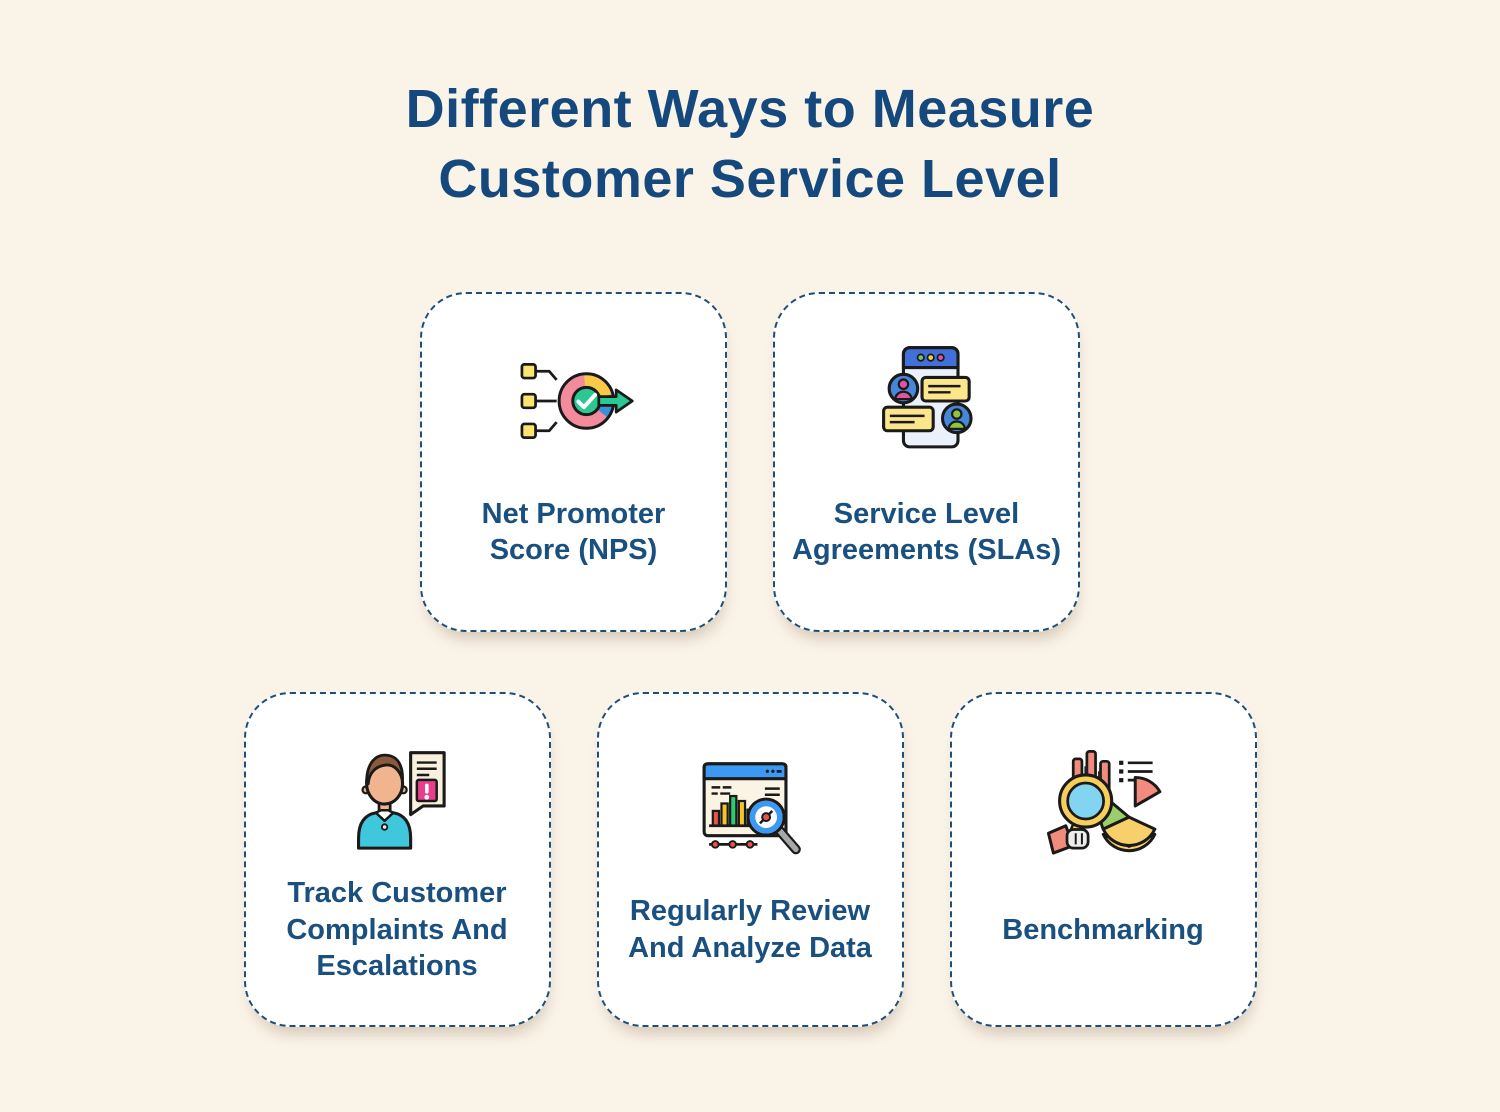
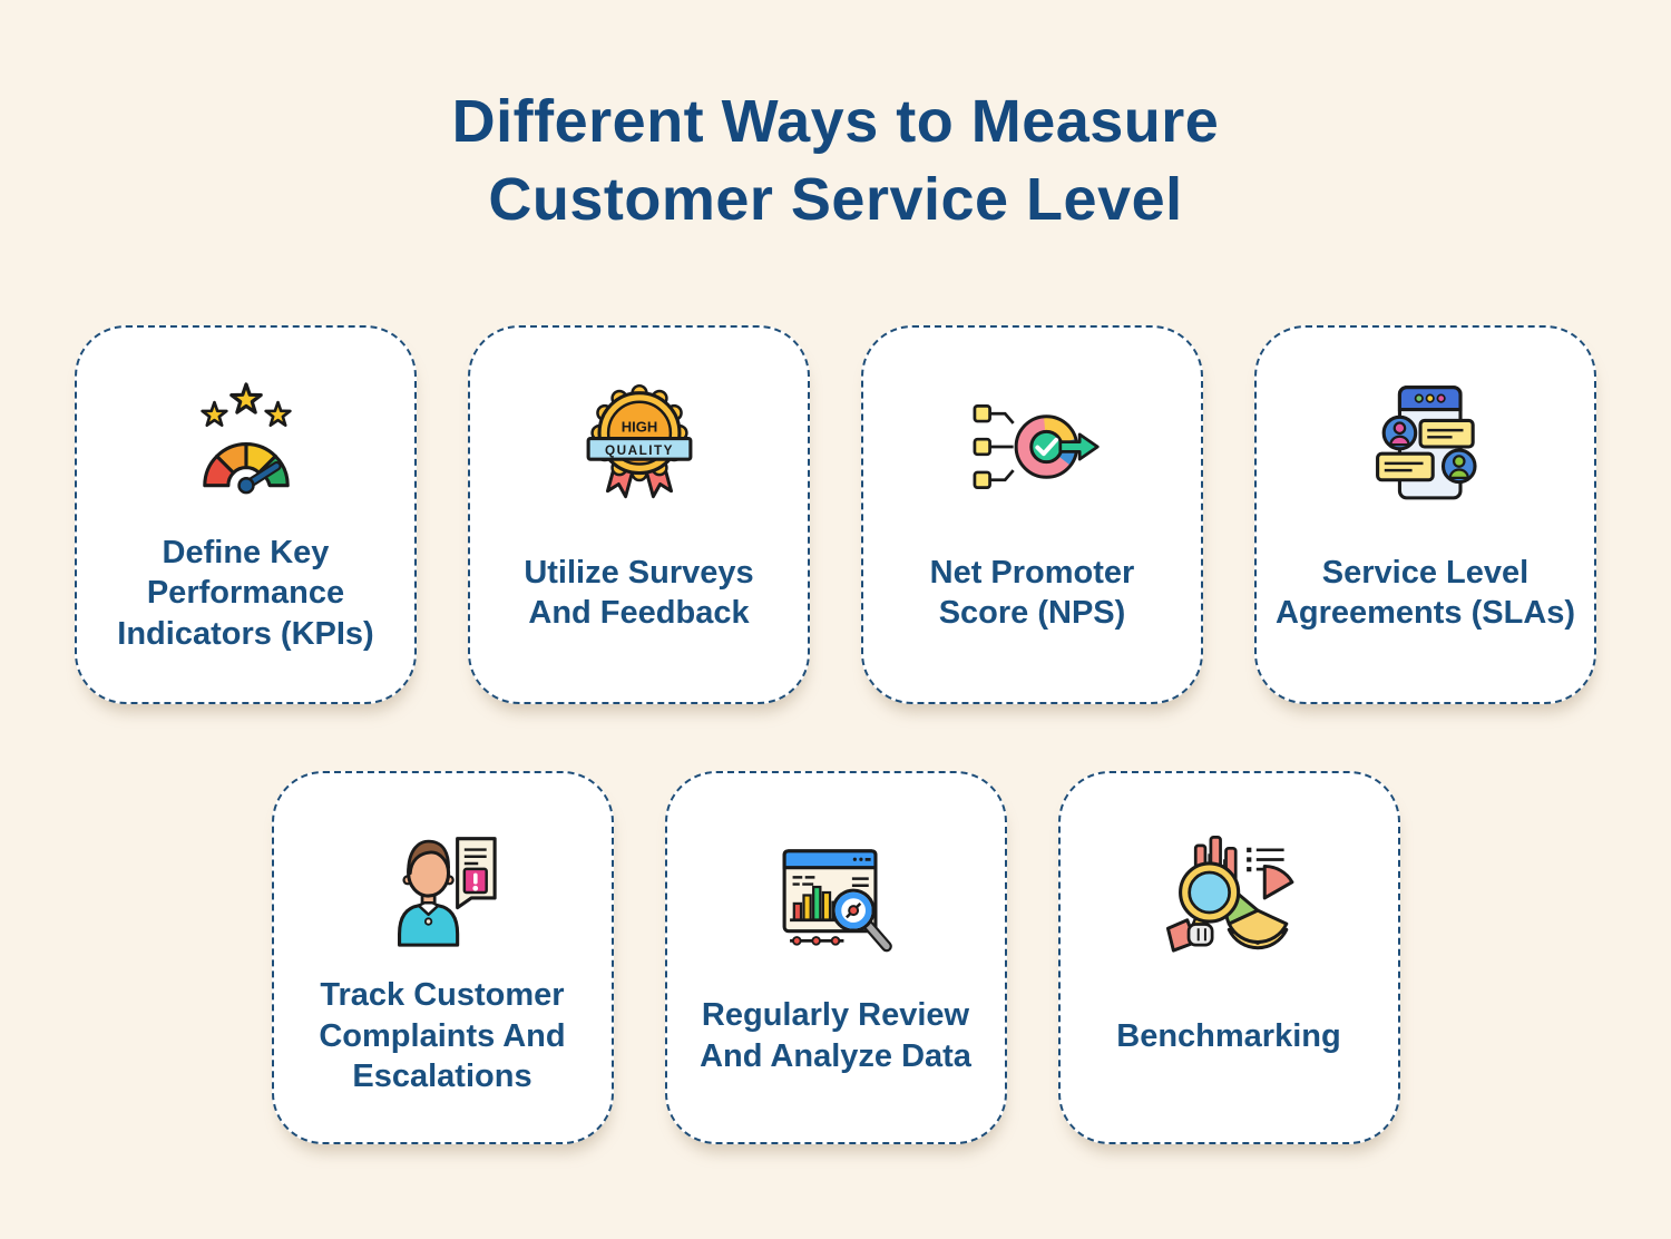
  Different Ways to Measure
  Customer Service Level
+ Define Key
+ Performance
+ Indicators (KPIs)
+ HIGH
+ QUALITY
+ Utilize Surveys
+ And Feedback
  Net Promoter
  Score (NPS)
  Service Level
  Agreements (SLAs)
  Track Customer
  Complaints And
  Escalations
  Regularly Review
  And Analyze Data
  Benchmarking
